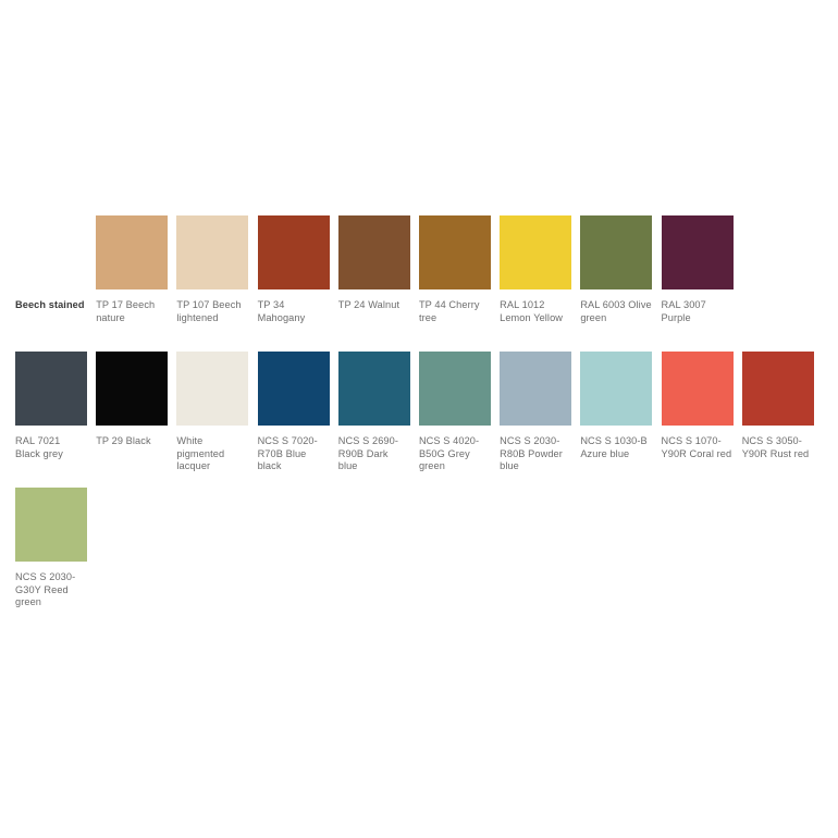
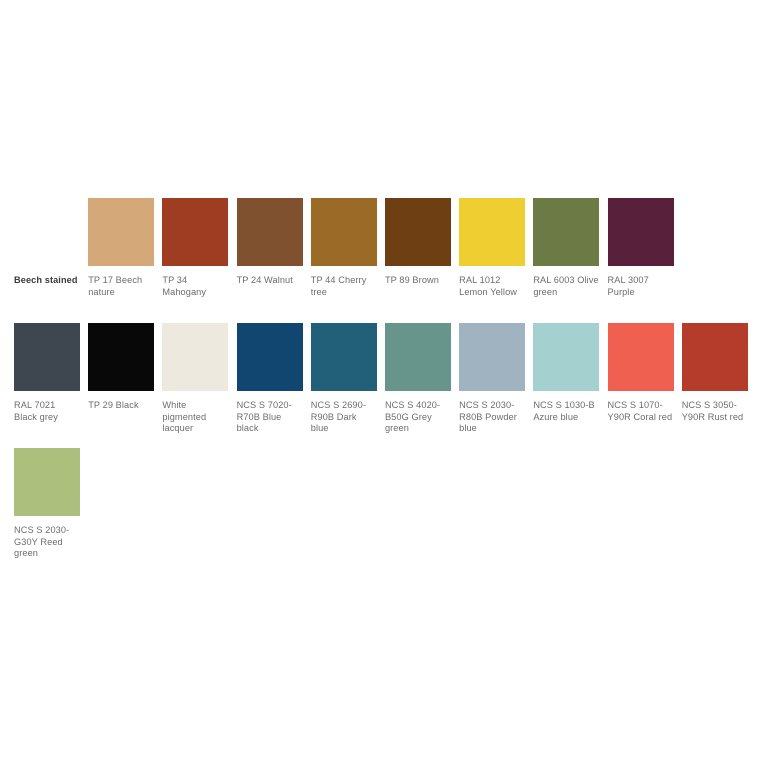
  Beech stained
  TP 17 Beech nature
- TP 107 Beech lightened
  TP 34 Mahogany
  TP 24 Walnut
  TP 44 Cherry tree
+ TP 89 Brown
  RAL 1012 Lemon Yellow
  RAL 6003 Olive green
  RAL 3007 Purple
  RAL 7021 Black grey
  TP 29 Black
  White pigmented lacquer
  NCS S 7020-R70B Blue black
  NCS S 2690-R90B Dark blue
  NCS S 4020-B50G Grey green
  NCS S 2030-R80B Powder blue
  NCS S 1030-B Azure blue
  NCS S 1070-Y90R Coral red
  NCS S 3050-Y90R Rust red
  NCS S 2030-G30Y Reed green
